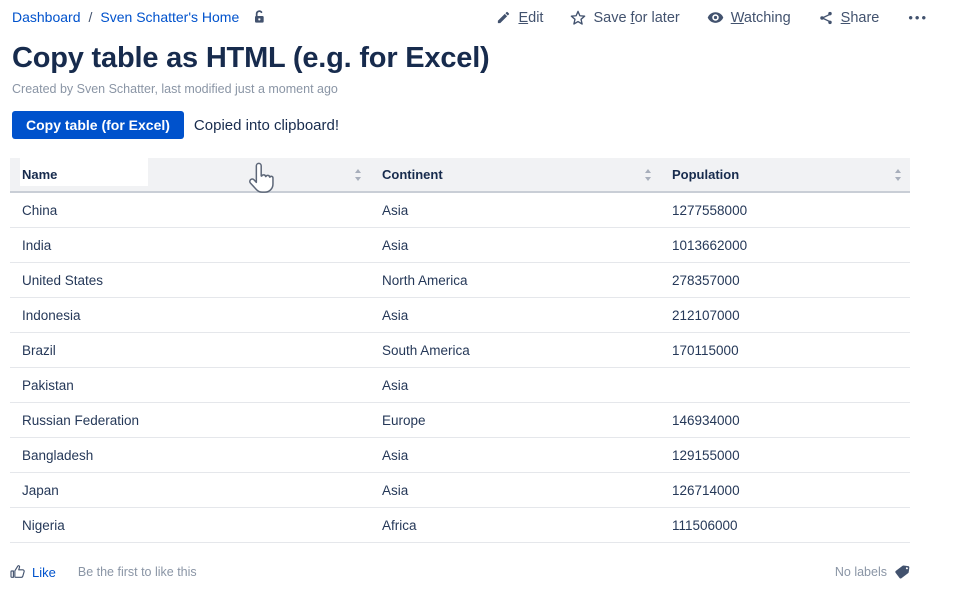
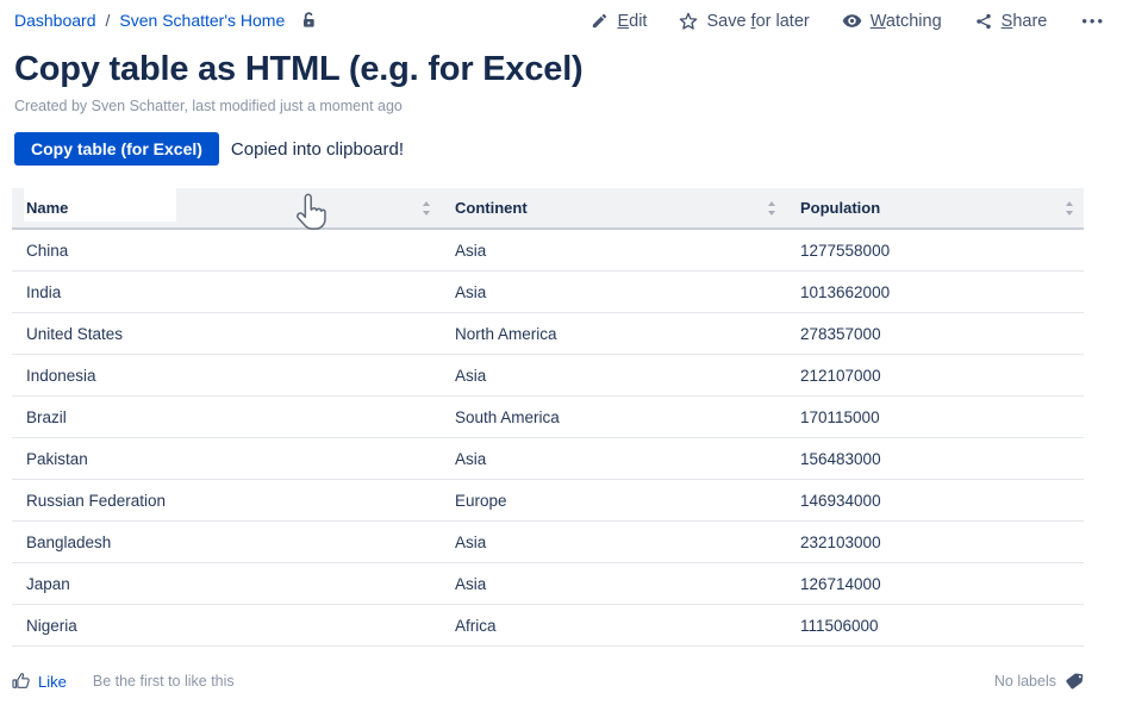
  Dashboard
  /
  Sven Schatter's Home
  Edit
  Save for later
  Watching
  Share
  •••
  Copy table as HTML (e.g. for Excel)
  Created by Sven Schatter, last modified just a moment ago
  Copy table (for Excel)
  Copied into clipboard!
  Name
  Continent
  Population
  China
  Asia
  1277558000
  India
  Asia
  1013662000
  United States
  North America
  278357000
  Indonesia
  Asia
  212107000
  Brazil
  South America
  170115000
  Pakistan
  Asia
+ 156483000
  Russian Federation
  Europe
  146934000
  Bangladesh
  Asia
- 129155000
+ 232103000
  Japan
  Asia
  126714000
  Nigeria
  Africa
  111506000
  Like
  Be the first to like this
  No labels
